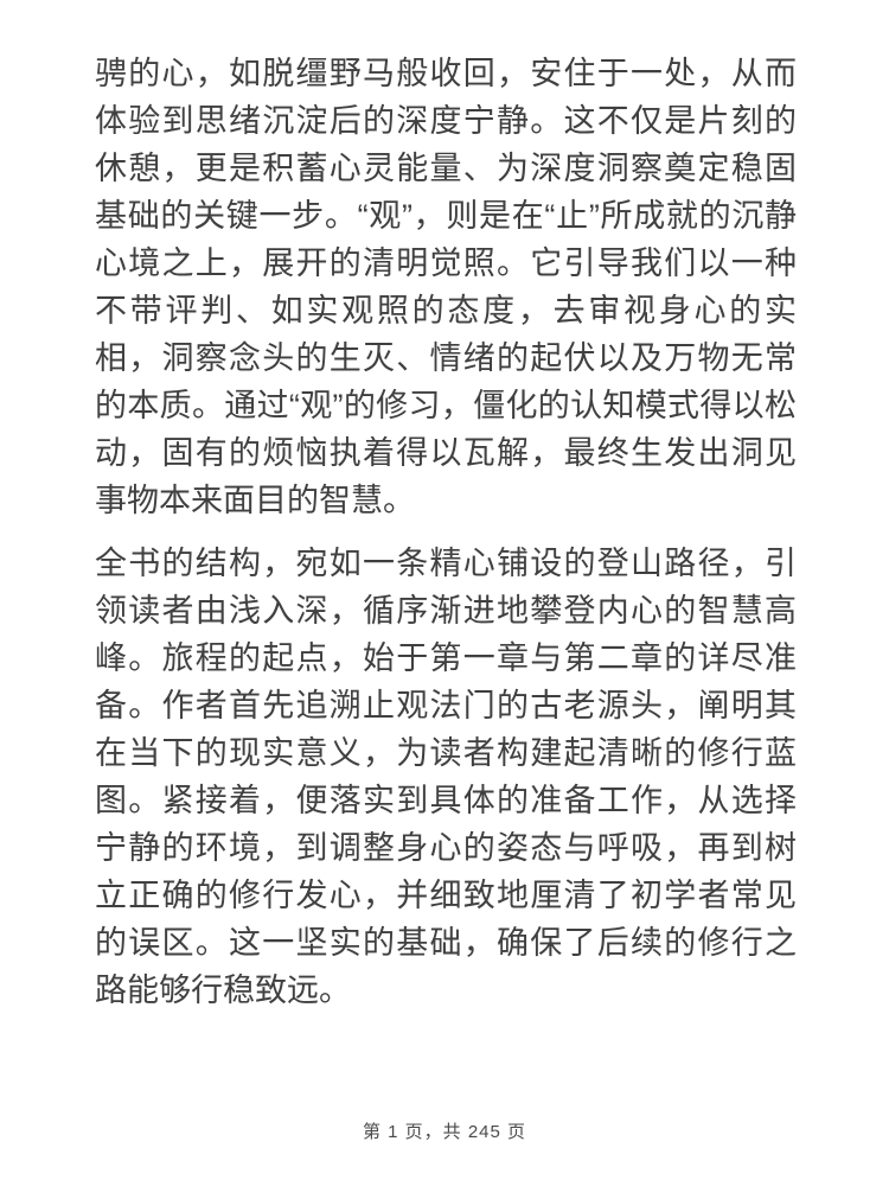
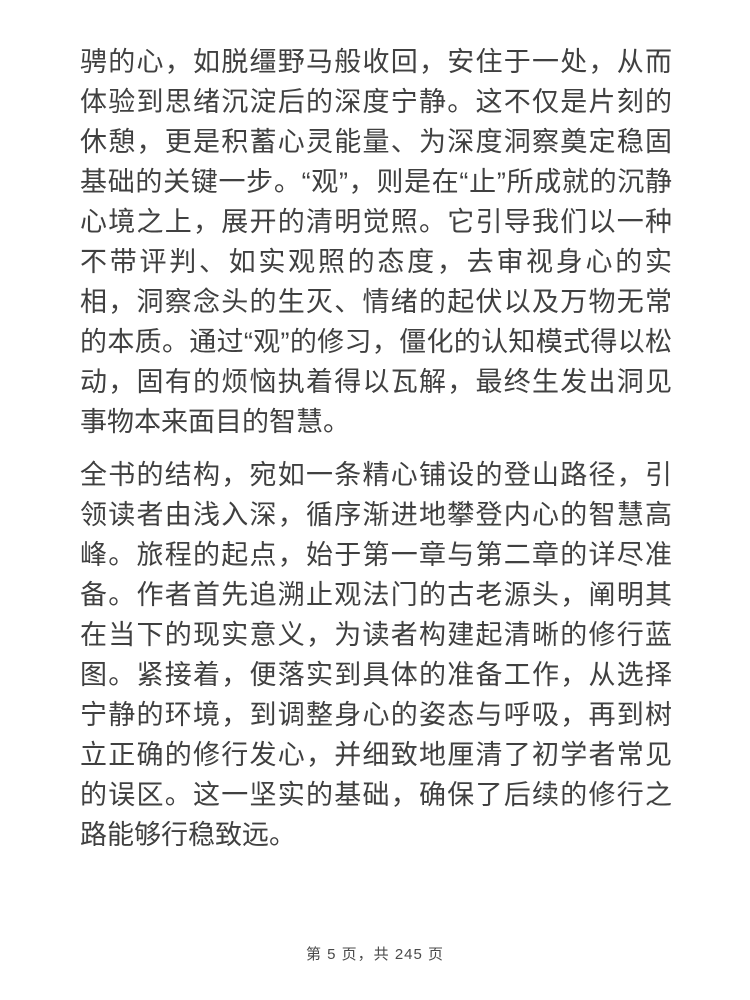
  骋的心，如脱缰野马般收回，安住于一处，从而体验到思绪沉淀后的深度宁静。这不仅是片刻的休憩，更是积蓄心灵能量、为深度洞察奠定稳固基础的关键一步。“观”，则是在“止”所成就的沉静心境之上，展开的清明觉照。它引导我们以一种不带评判、如实观照的态度，去审视身心的实相，洞察念头的生灭、情绪的起伏以及万物无常的本质。通过“观”的修习，僵化的认知模式得以松动，固有的烦恼执着得以瓦解，最终生发出洞见事物本来面目的智慧。
  全书的结构，宛如一条精心铺设的登山路径，引领读者由浅入深，循序渐进地攀登内心的智慧高峰。旅程的起点，始于第一章与第二章的详尽准备。作者首先追溯止观法门的古老源头，阐明其在当下的现实意义，为读者构建起清晰的修行蓝图。紧接着，便落实到具体的准备工作，从选择宁静的环境，到调整身心的姿态与呼吸，再到树立正确的修行发心，并细致地厘清了初学者常见的误区。这一坚实的基础，确保了后续的修行之路能够行稳致远。
- 第 1 页，共 245 页
+ 第 5 页，共 245 页
